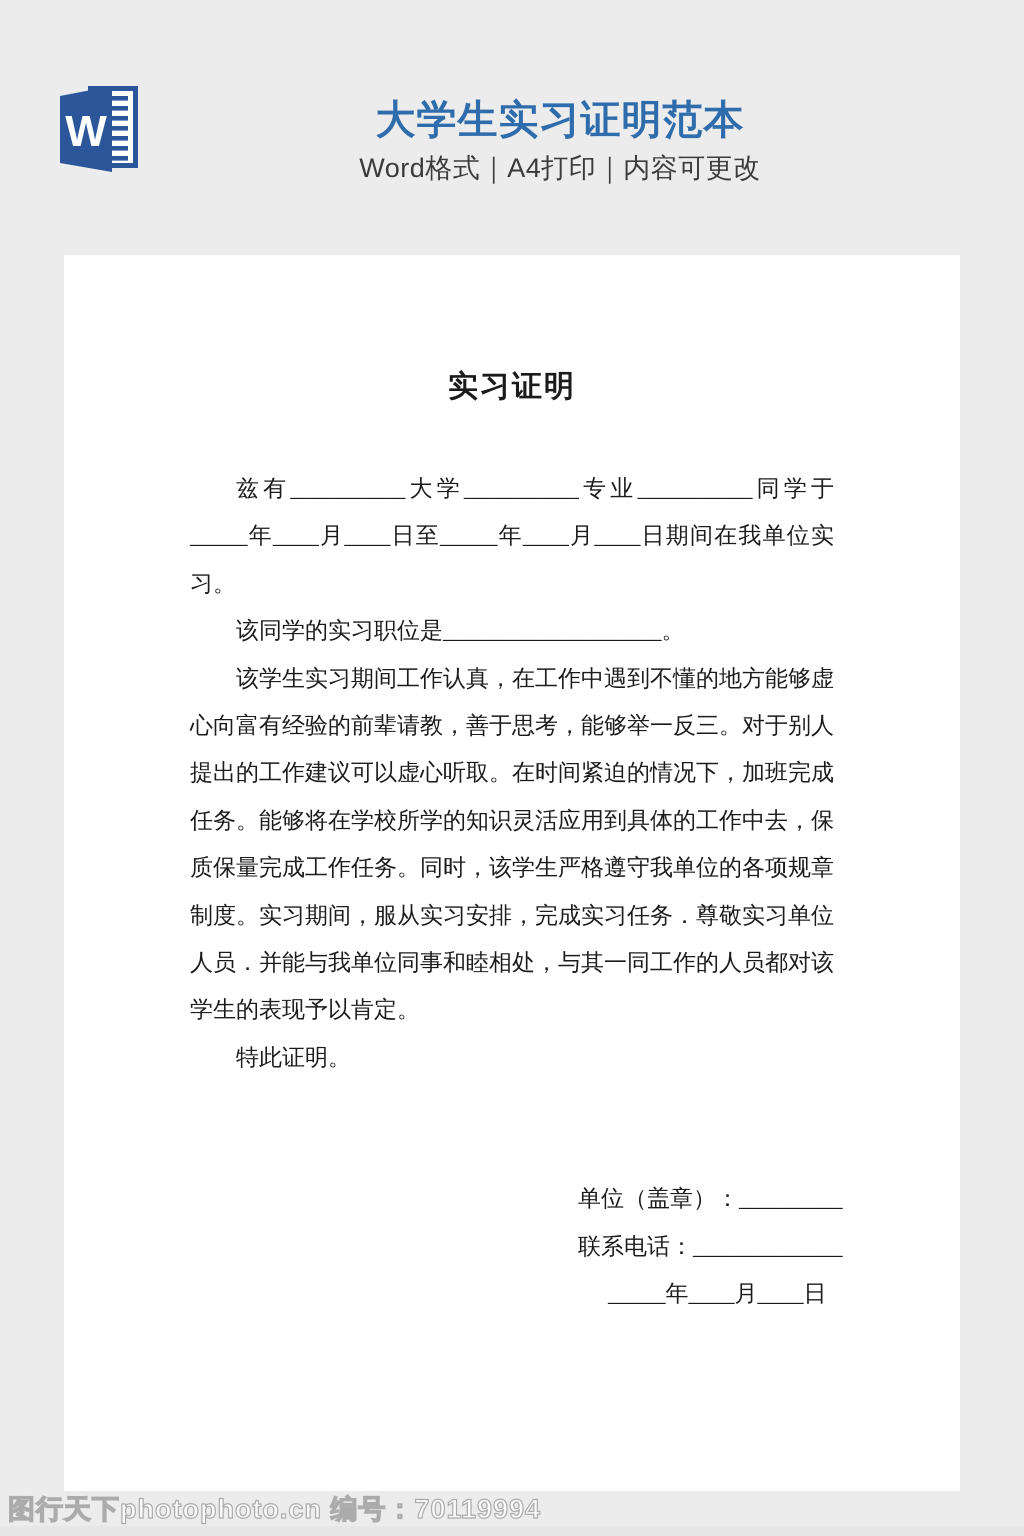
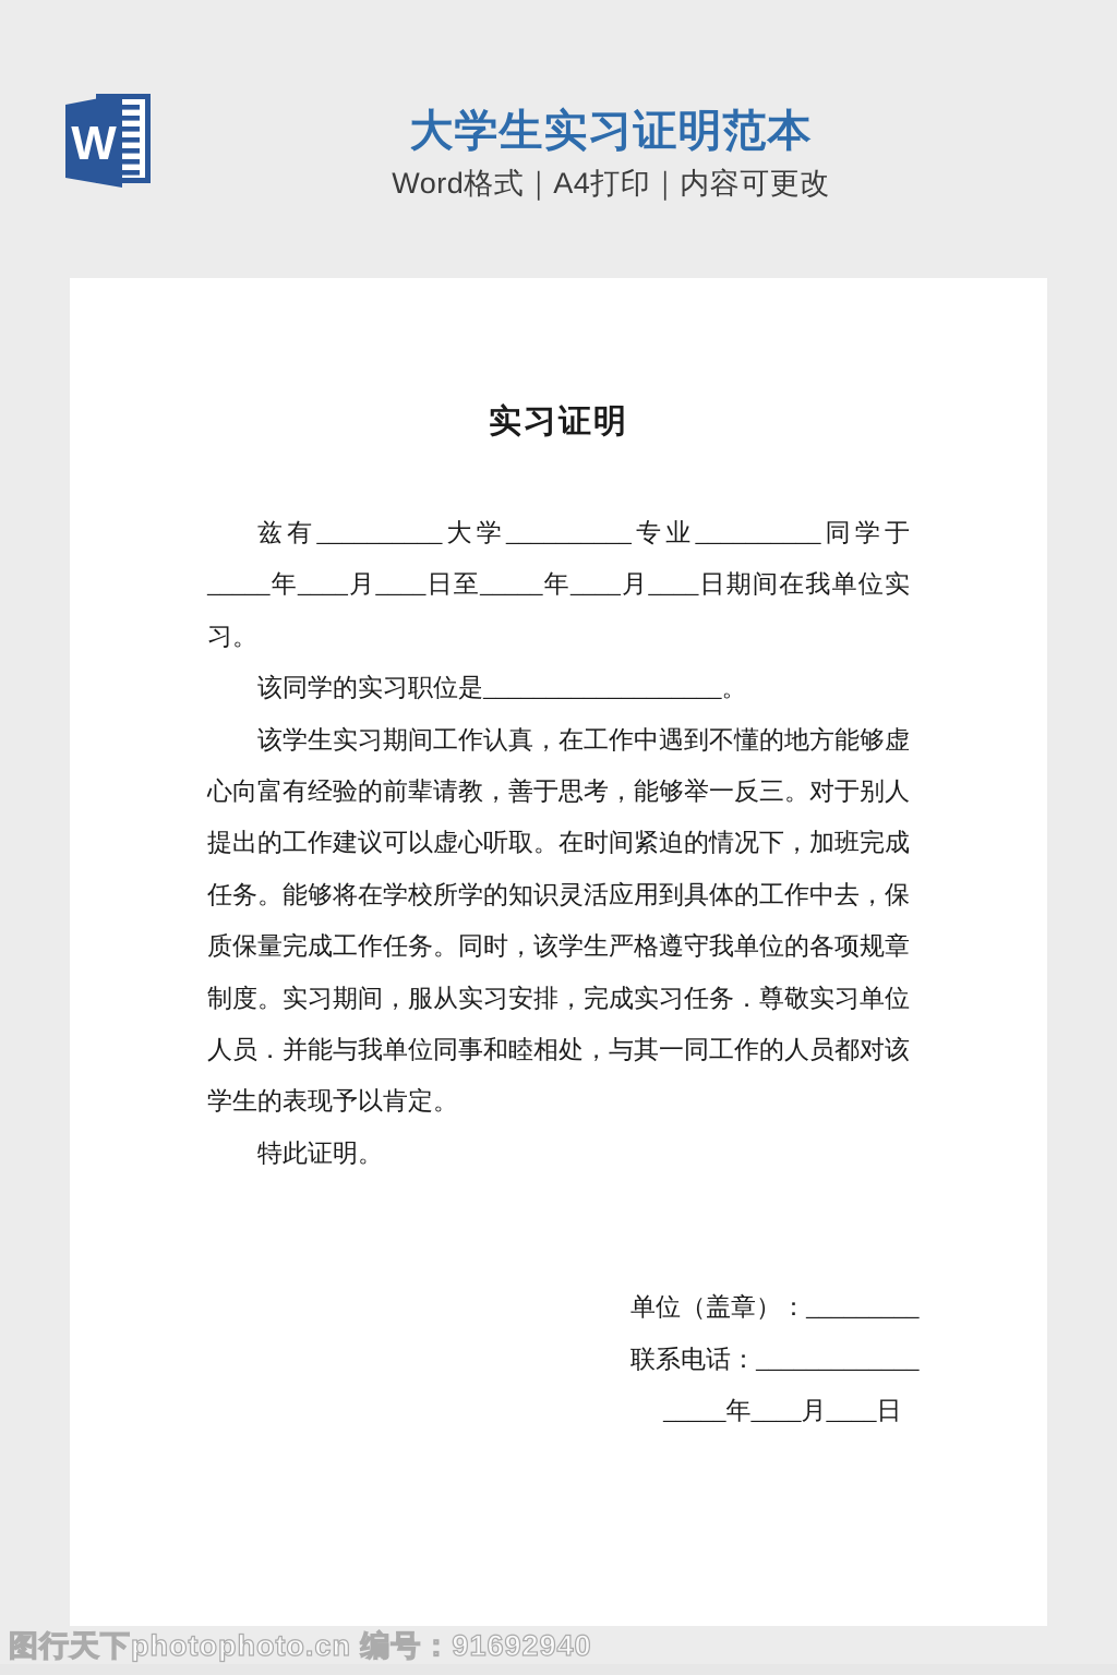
  W
  大学生实习证明范本
  Word格式｜A4打印｜内容可更改
  实习证明
  兹有__________大学__________专业__________同学于_____年____月____日至_____年____月____日期间在我单位实习。
  该同学的实习职位是___________________。
  该学生实习期间工作认真，在工作中遇到不懂的地方能够虚心向富有经验的前辈请教，善于思考，能够举一反三。对于别人提出的工作建议可以虚心听取。在时间紧迫的情况下，加班完成任务。能够将在学校所学的知识灵活应用到具体的工作中去，保质保量完成工作任务。同时，该学生严格遵守我单位的各项规章制度。实习期间，服从实习安排，完成实习任务．尊敬实习单位人员．并能与我单位同事和睦相处，与其一同工作的人员都对该学生的表现予以肯定。
  特此证明。
  单位（盖章）：_________
  联系电话：_____________
  _____年____月____日
- 图行天下photophoto.cn 编号：70119994
+ 图行天下photophoto.cn 编号：91692940
